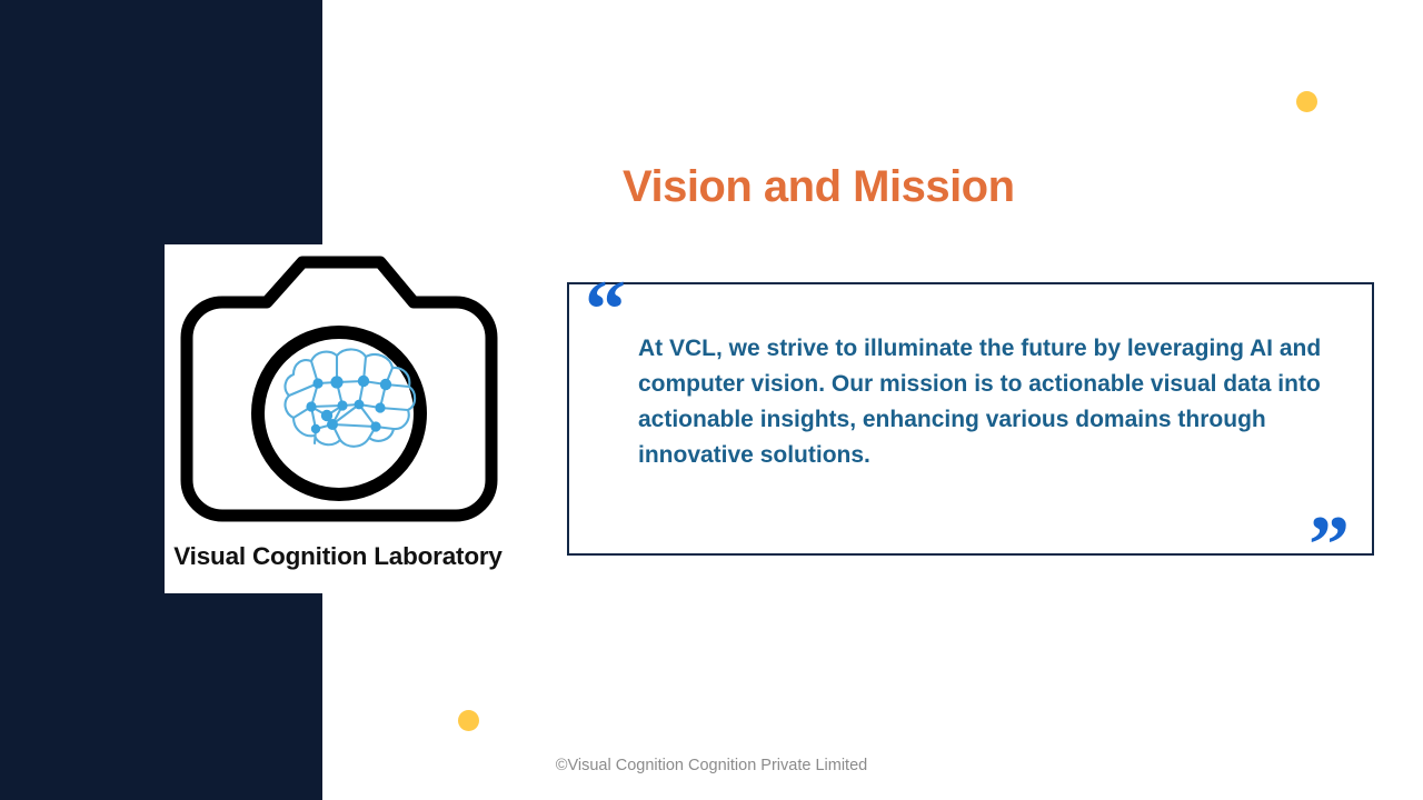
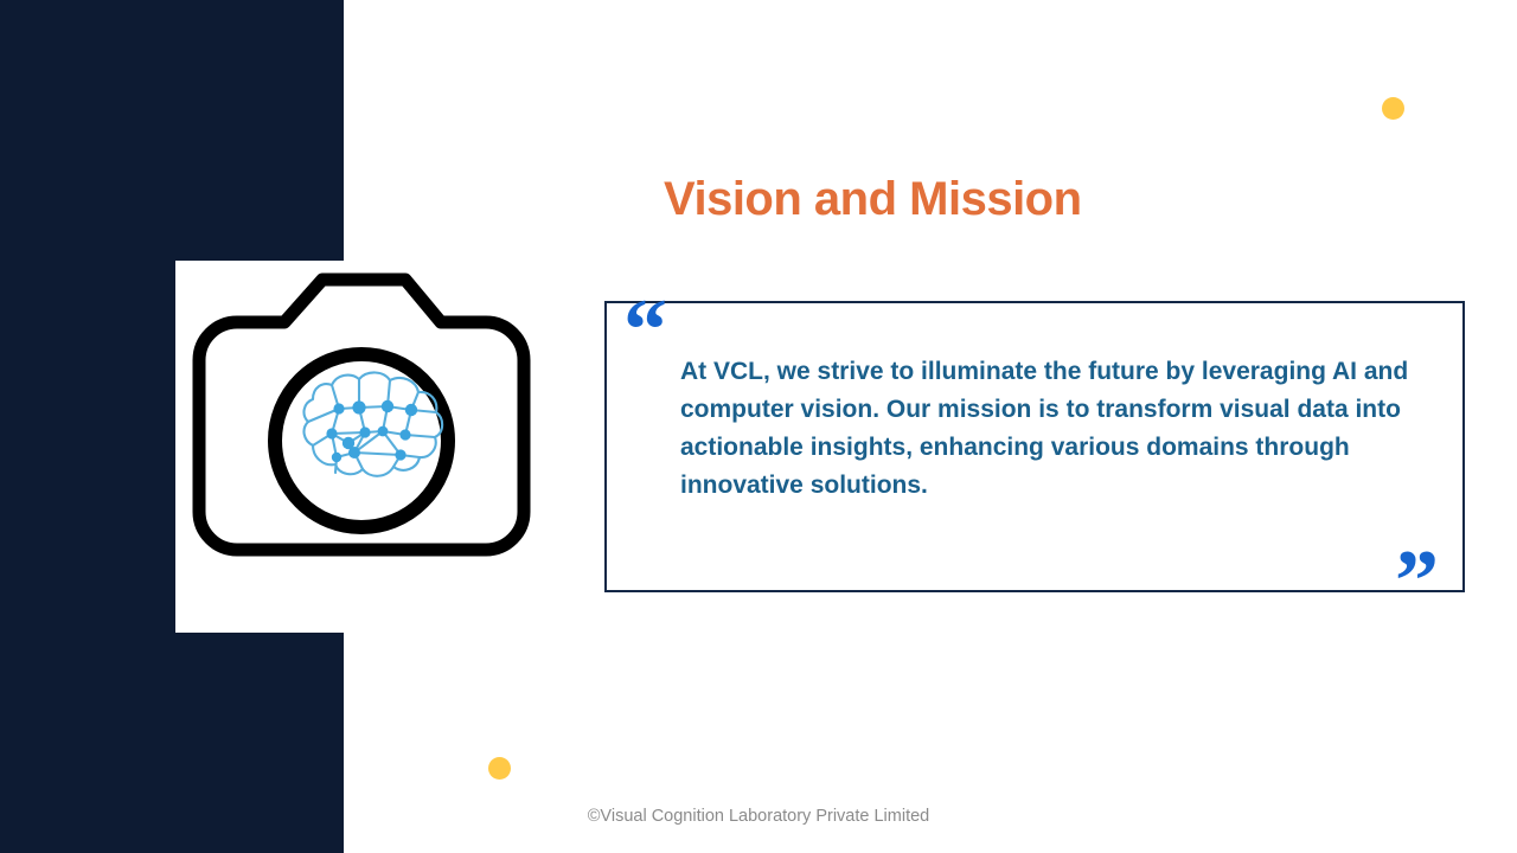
- Visual Cognition Laboratory
  Vision and Mission
  “
- At VCL, we strive to illuminate the future by leveraging AI and computer vision. Our mission is to actionable visual data into actionable insights, enhancing various domains through innovative solutions.
+ At VCL, we strive to illuminate the future by leveraging AI and computer vision. Our mission is to transform visual data into actionable insights, enhancing various domains through innovative solutions.
  ”
- ©Visual Cognition Cognition Private Limited
+ ©Visual Cognition Laboratory Private Limited
